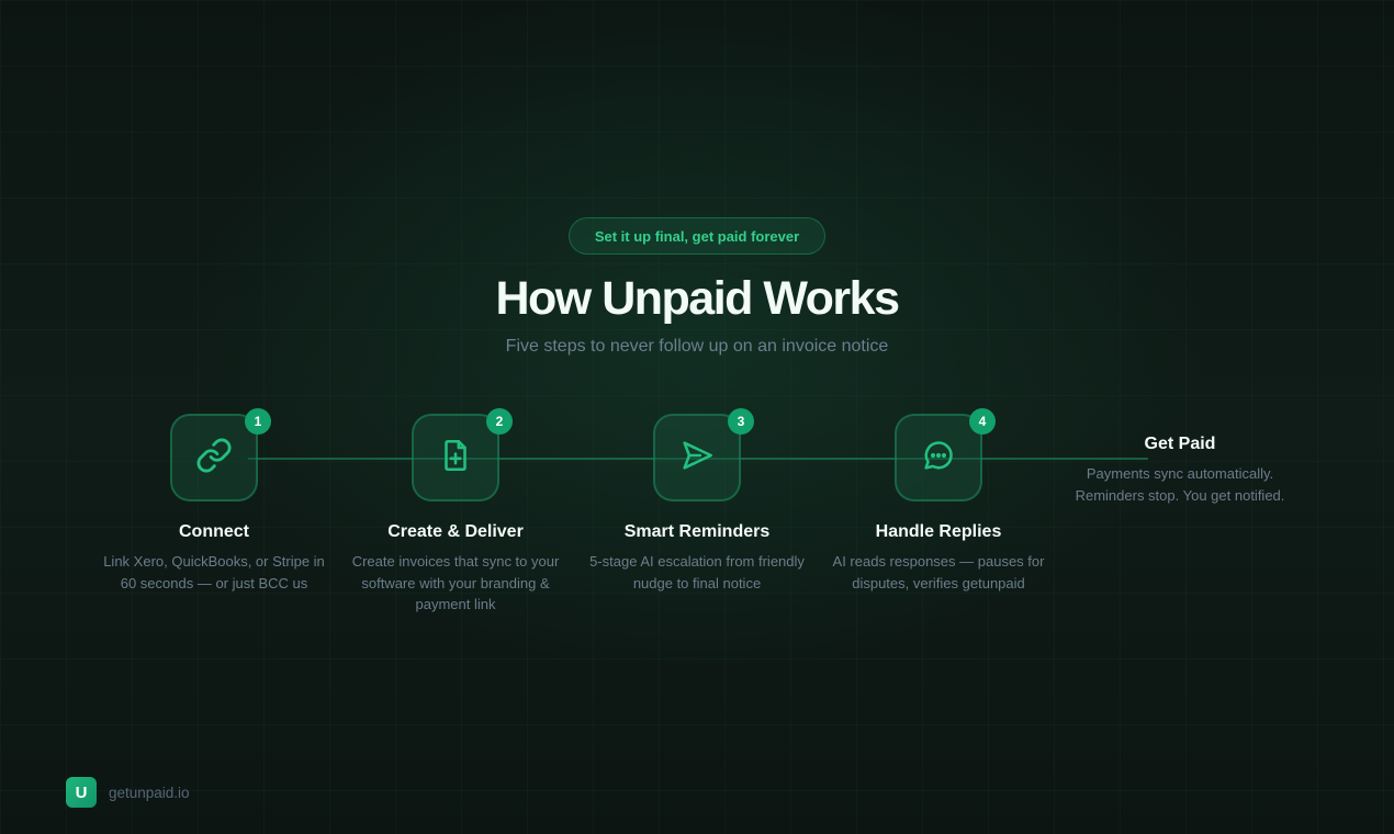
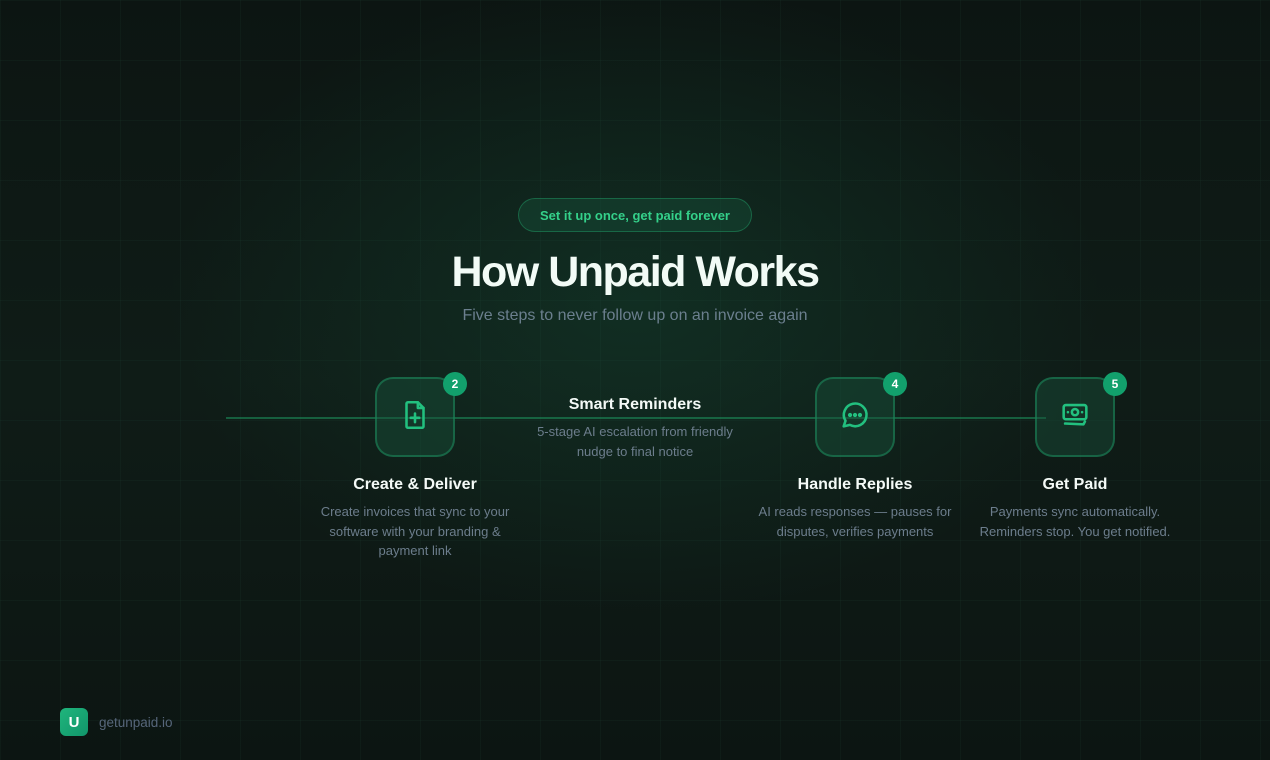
- Set it up final, get paid forever
+ Set it up once, get paid forever
  How Unpaid Works
- Five steps to never follow up on an invoice notice
+ Five steps to never follow up on an invoice again
- 1
- Connect
- Link Xero, QuickBooks, or Stripe in 60 seconds — or just BCC us
  2
  Create & Deliver
  Create invoices that sync to your software with your branding & payment link
- 3
  Smart Reminders
  5-stage AI escalation from friendly nudge to final notice
  4
  Handle Replies
- AI reads responses — pauses for disputes, verifies getunpaid
+ AI reads responses — pauses for disputes, verifies payments
+ 5
  Get Paid
  Payments sync automatically. Reminders stop. You get notified.
  U
  getunpaid.io
